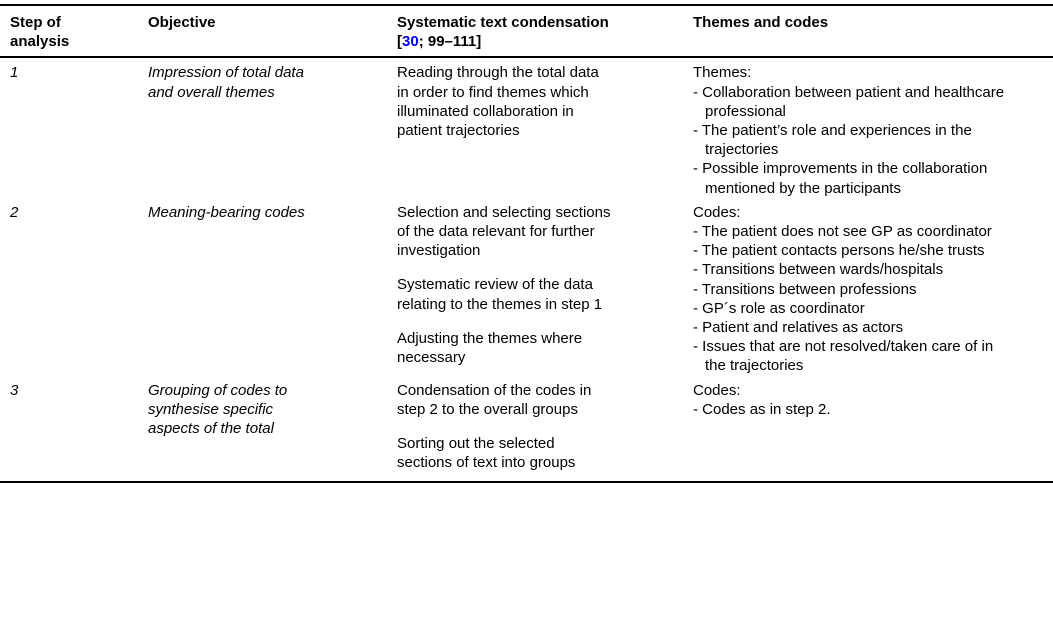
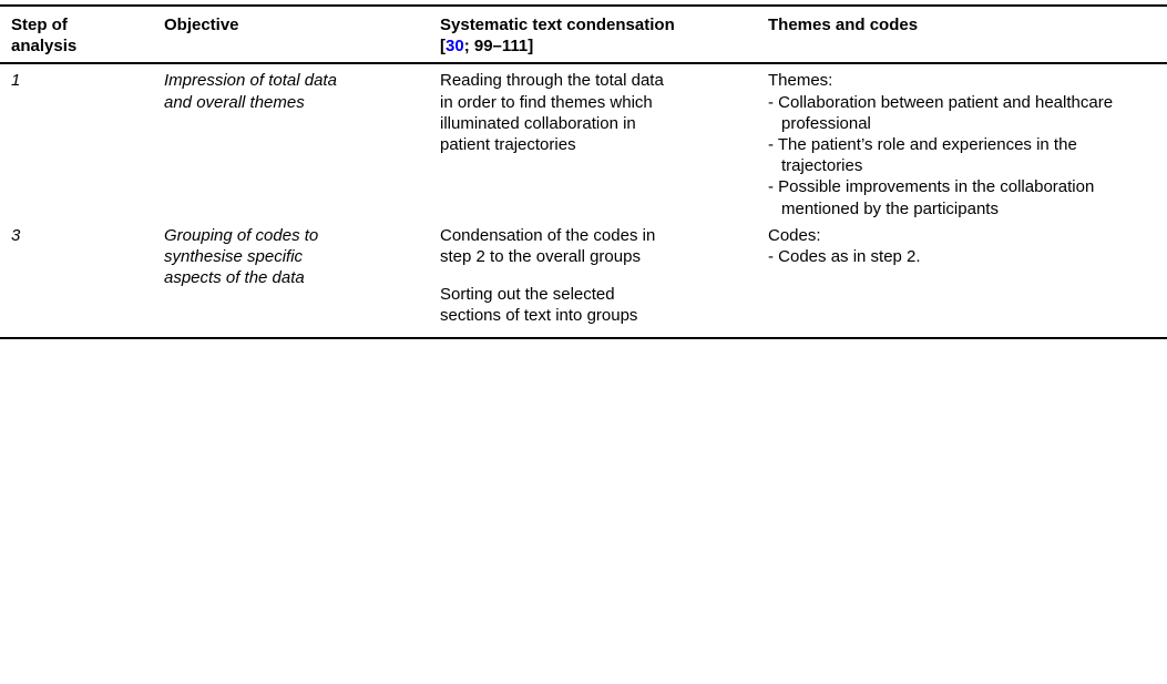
  Step of analysis	Objective	Systematic text condensation [30; 99–111]	Themes and codes
  1	Impression of total data and overall themes	Reading through the total data in order to find themes which illuminated collaboration in patient trajectories	Themes: - Collaboration between patient and healthcare professional- The patient’s role and experiences in the trajectories- Possible improvements in the collaboration mentioned by the participants
- 2	Meaning-bearing codes	Selection and selecting sections of the data relevant for further investigationSystematic review of the data relating to the themes in step 1Adjusting the themes where necessary	Codes: - The patient does not see GP as coordinator- The patient contacts persons he/she trusts- Transitions between wards/hospitals- Transitions between professions- GP´s role as coordinator- Patient and relatives as actors- Issues that are not resolved/taken care of in the trajectories
- 3	Grouping of codes to synthesise specific aspects of the total	Condensation of the codes in step 2 to the overall groupsSorting out the selected sections of text into groups	Codes: - Codes as in step 2.
+ 3	Grouping of codes to synthesise specific aspects of the data	Condensation of the codes in step 2 to the overall groupsSorting out the selected sections of text into groups	Codes: - Codes as in step 2.
